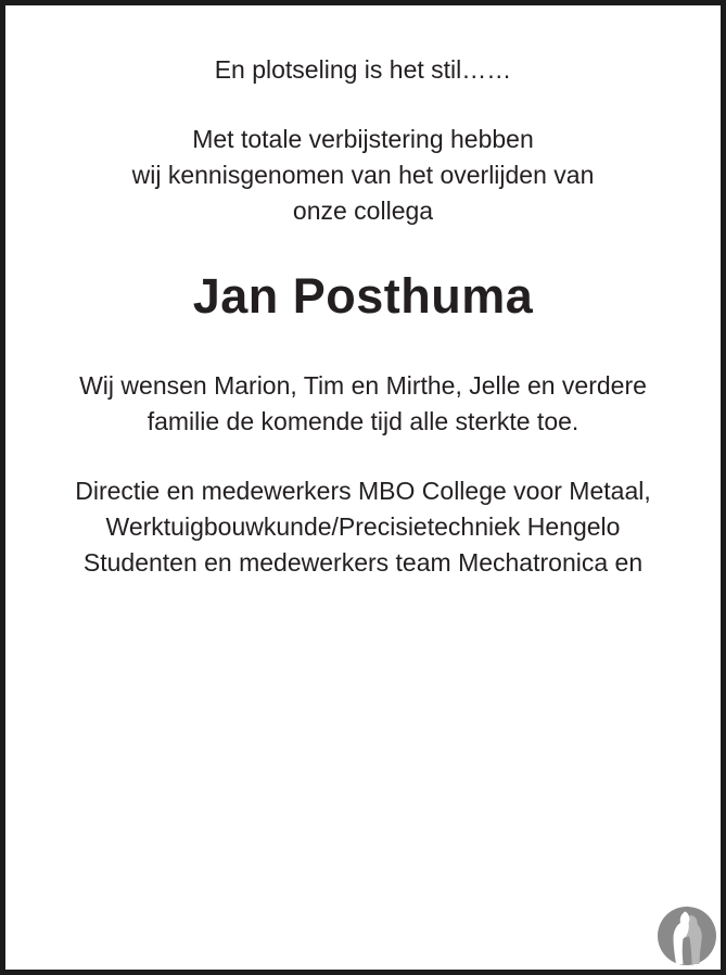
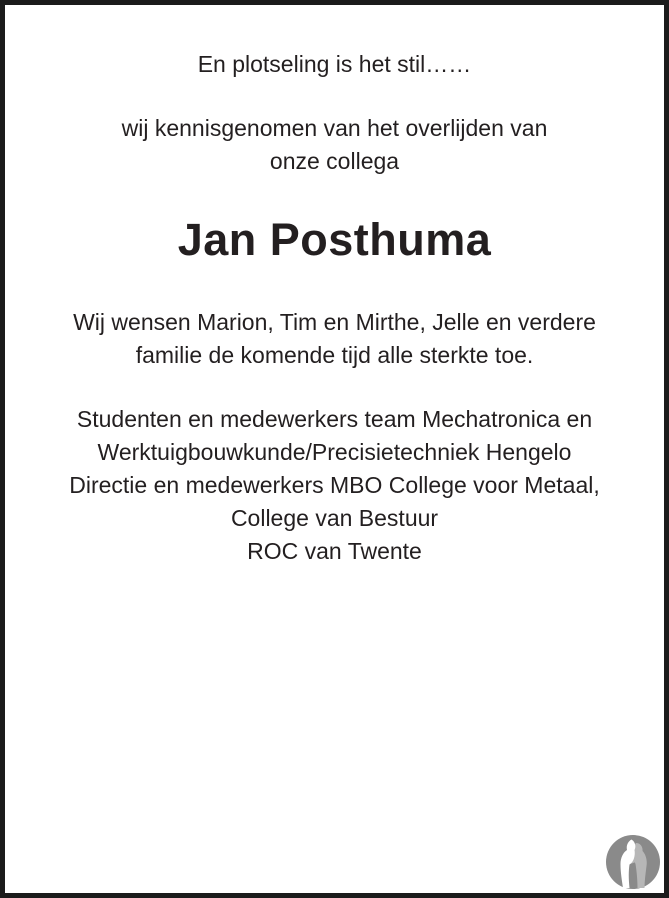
  En plotseling is het stil……
- Met totale verbijstering hebben
  wij kennisgenomen van het overlijden van
  onze collega
  Jan Posthuma
  Wij wensen Marion, Tim en Mirthe, Jelle en verdere
  familie de komende tijd alle sterkte toe.
- Directie en medewerkers MBO College voor Metaal,
+ Studenten en medewerkers team Mechatronica en
  Werktuigbouwkunde/Precisietechniek Hengelo
- Studenten en medewerkers team Mechatronica en
+ Directie en medewerkers MBO College voor Metaal,
+ College van Bestuur
+ ROC van Twente
